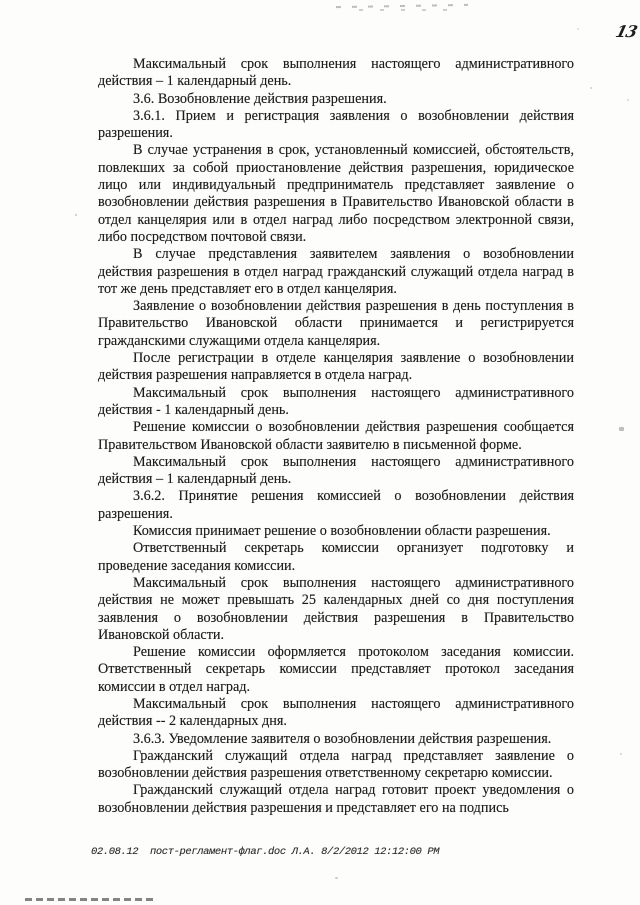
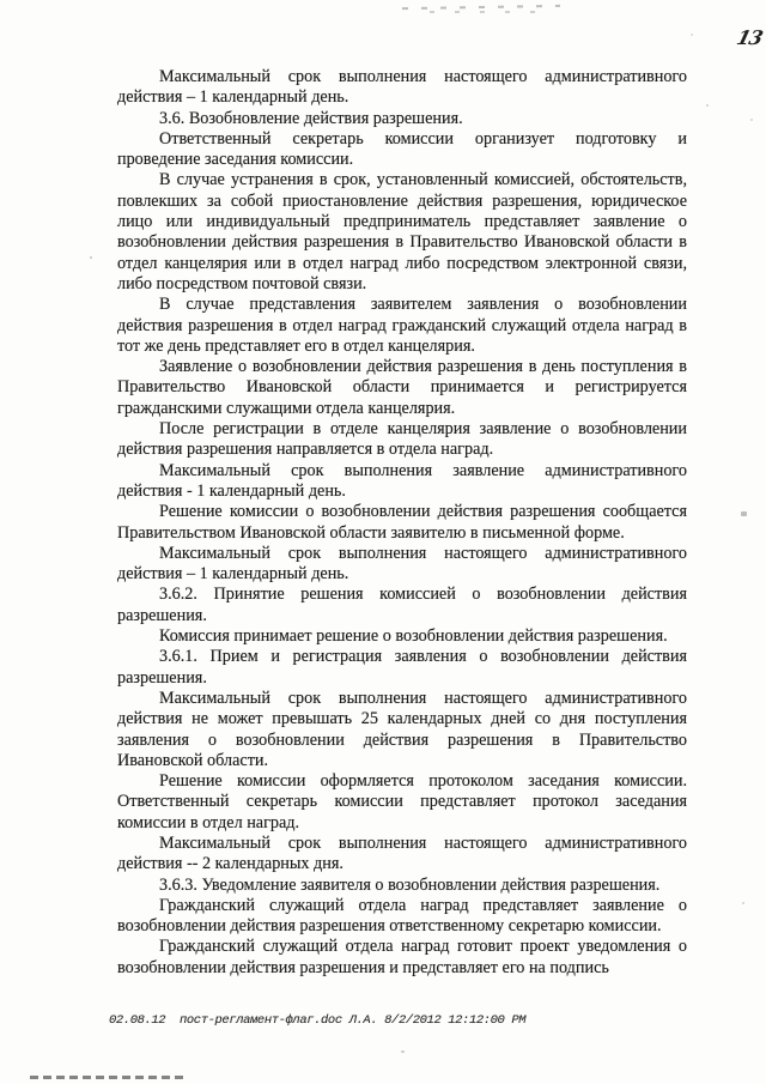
  Максимальный срок выполнения настоящего административного действия – 1 календарный день.
  3.6. Возобновление действия разрешения.
- 3.6.1. Прием и регистрация заявления о возобновлении действия разрешения.
+ Ответственный секретарь комиссии организует подготовку и проведение заседания комиссии.
  В случае устранения в срок, установленный комиссией, обстоятельств, повлекших за собой приостановление действия разрешения, юридическое лицо или индивидуальный предприниматель представляет заявление о возобновлении действия разрешения в Правительство Ивановской области в отдел канцелярия или в отдел наград либо посредством электронной связи, либо посредством почтовой связи.
  В случае представления заявителем заявления о возобновлении действия разрешения в отдел наград гражданский служащий отдела наград в тот же день представляет его в отдел канцелярия.
  Заявление о возобновлении действия разрешения в день поступления в Правительство Ивановской области принимается и регистрируется гражданскими служащими отдела канцелярия.
  После регистрации в отделе канцелярия заявление о возобновлении действия разрешения направляется в отдела наград.
- Максимальный срок выполнения настоящего административного действия - 1 календарный день.
+ Максимальный срок выполнения заявление административного действия - 1 календарный день.
  Решение комиссии о возобновлении действия разрешения сообщается Правительством Ивановской области заявителю в письменной форме.
  Максимальный срок выполнения настоящего административного действия – 1 календарный день.
  3.6.2. Принятие решения комиссией о возобновлении действия разрешения.
- Комиссия принимает решение о возобновлении области разрешения.
+ Комиссия принимает решение о возобновлении действия разрешения.
- Ответственный секретарь комиссии организует подготовку и проведение заседания комиссии.
+ 3.6.1. Прием и регистрация заявления о возобновлении действия разрешения.
  Максимальный срок выполнения настоящего административного действия не может превышать 25 календарных дней со дня поступления заявления о возобновлении действия разрешения в Правительство Ивановской области.
  Решение комиссии оформляется протоколом заседания комиссии. Ответственный секретарь комиссии представляет протокол заседания комиссии в отдел наград.
  Максимальный срок выполнения настоящего административного действия -- 2 календарных дня.
  3.6.3. Уведомление заявителя о возобновлении действия разрешения.
  Гражданский служащий отдела наград представляет заявление о возобновлении действия разрешения ответственному секретарю комиссии.
  Гражданский служащий отдела наград готовит проект уведомления о возобновлении действия разрешения и представляет его на подпись
  02.08.12 пост-регламент-флаг.doc Л.А. 8/2/2012 12:12:00 PM
